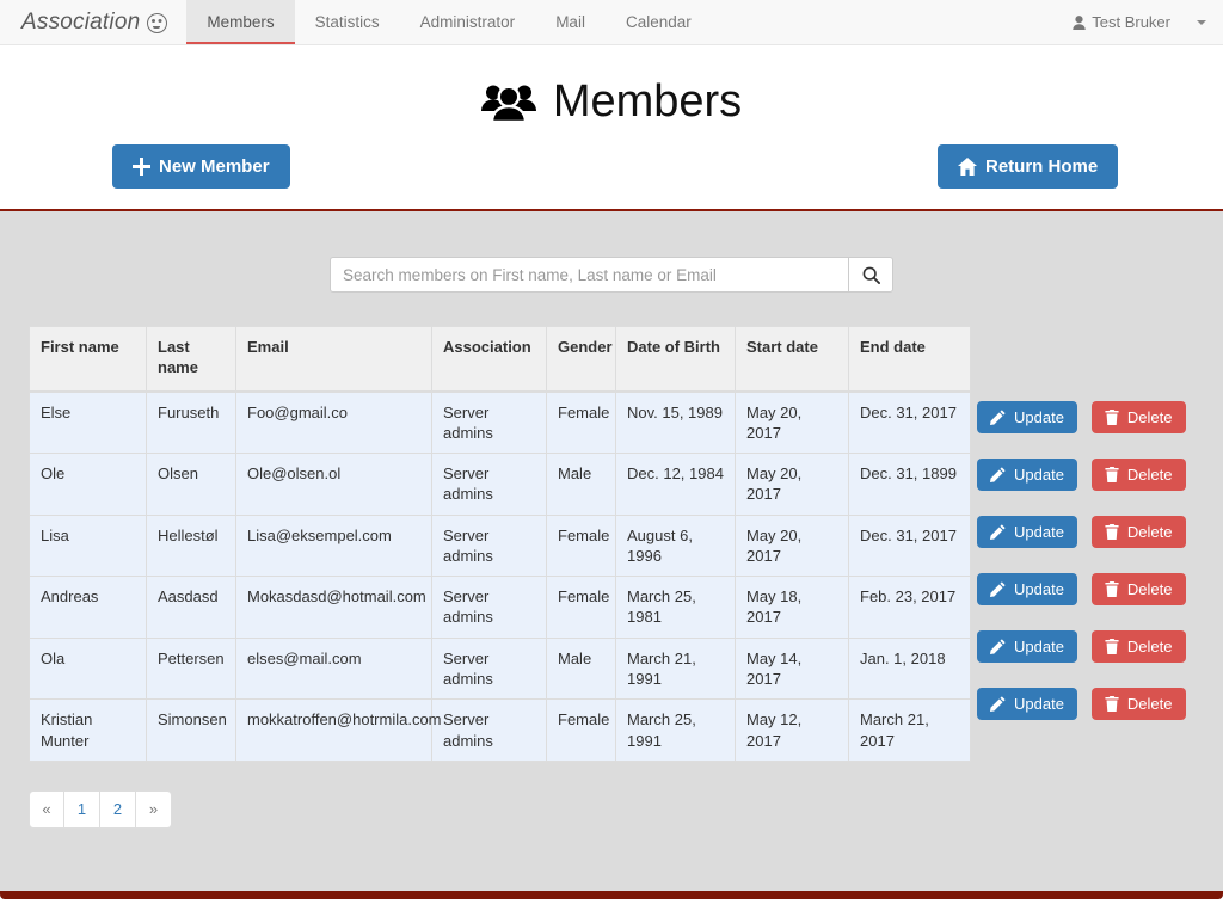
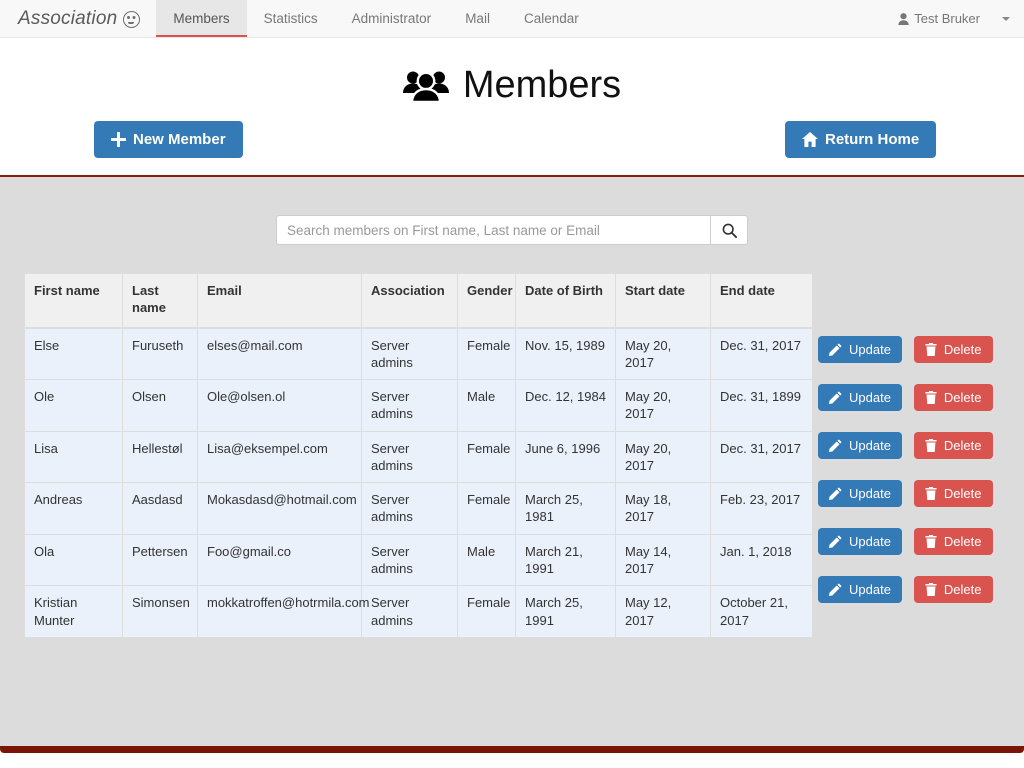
  Association
  Members
  Statistics
  Administrator
  Mail
  Calendar
  Test Bruker
  Members
  New Member
  Return Home
  Search members on First name, Last name or Email
  First name	Last name	Email	Association	Gender	Date of Birth	Start date	End date
- Else	Furuseth	Foo@gmail.co	Server admins	Female	Nov. 15, 1989	May 20, 2017	Dec. 31, 2017
+ Else	Furuseth	elses@mail.com	Server admins	Female	Nov. 15, 1989	May 20, 2017	Dec. 31, 2017
  Ole	Olsen	Ole@olsen.ol	Server admins	Male	Dec. 12, 1984	May 20, 2017	Dec. 31, 1899
- Lisa	Hellestøl	Lisa@eksempel.com	Server admins	Female	August 6, 1996	May 20, 2017	Dec. 31, 2017
+ Lisa	Hellestøl	Lisa@eksempel.com	Server admins	Female	June 6, 1996	May 20, 2017	Dec. 31, 2017
  Andreas	Aasdasd	Mokasdasd@hotmail.com	Server admins	Female	March 25, 1981	May 18, 2017	Feb. 23, 2017
- Ola	Pettersen	elses@mail.com	Server admins	Male	March 21, 1991	May 14, 2017	Jan. 1, 2018
+ Ola	Pettersen	Foo@gmail.co	Server admins	Male	March 21, 1991	May 14, 2017	Jan. 1, 2018
- Kristian Munter	Simonsen	mokkatroffen@hotrmila.com	Server admins	Female	March 25, 1991	May 12, 2017	March 21, 2017
+ Kristian Munter	Simonsen	mokkatroffen@hotrmila.com	Server admins	Female	March 25, 1991	May 12, 2017	October 21, 2017
  Update
  Delete
  Update
  Delete
  Update
  Delete
  Update
  Delete
  Update
  Delete
  Update
  Delete
- «
- 1
- 2
- »
